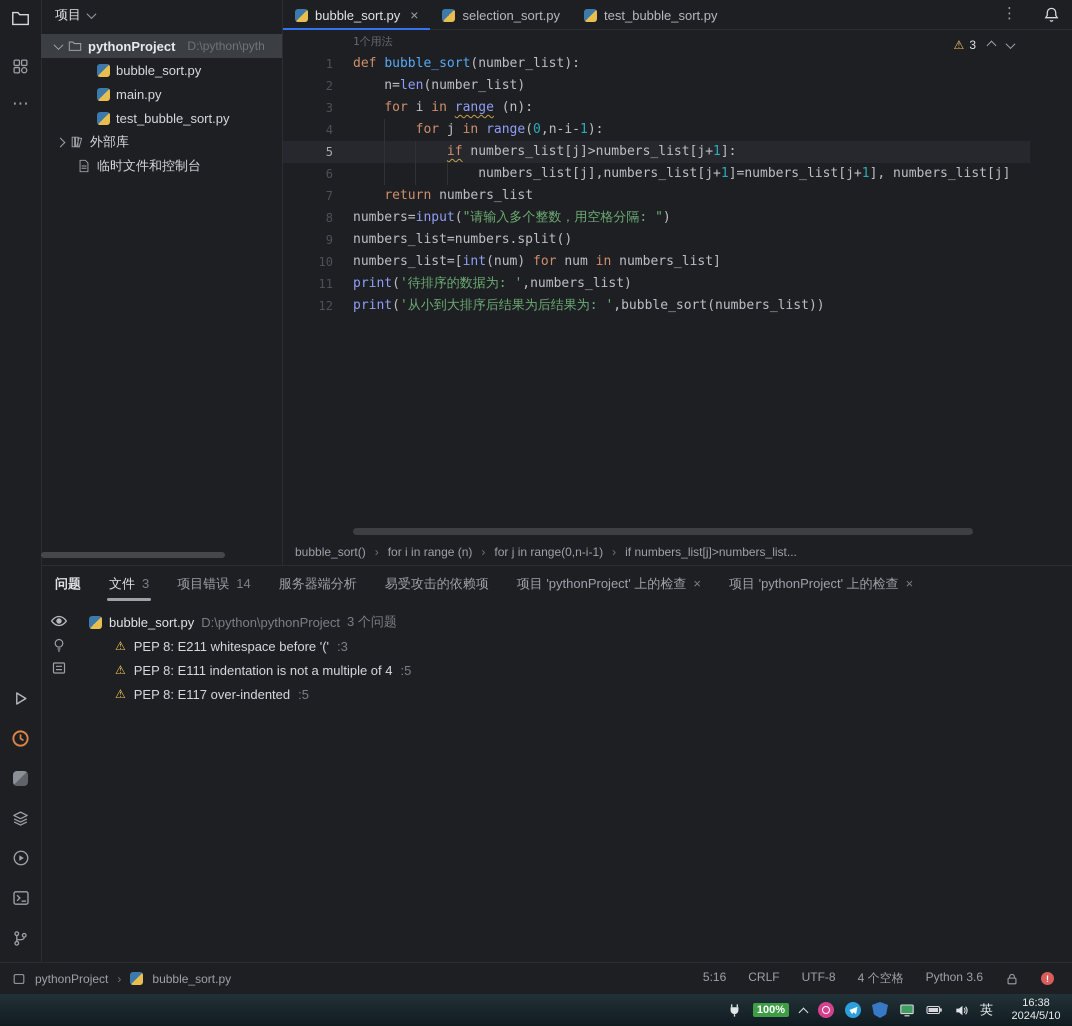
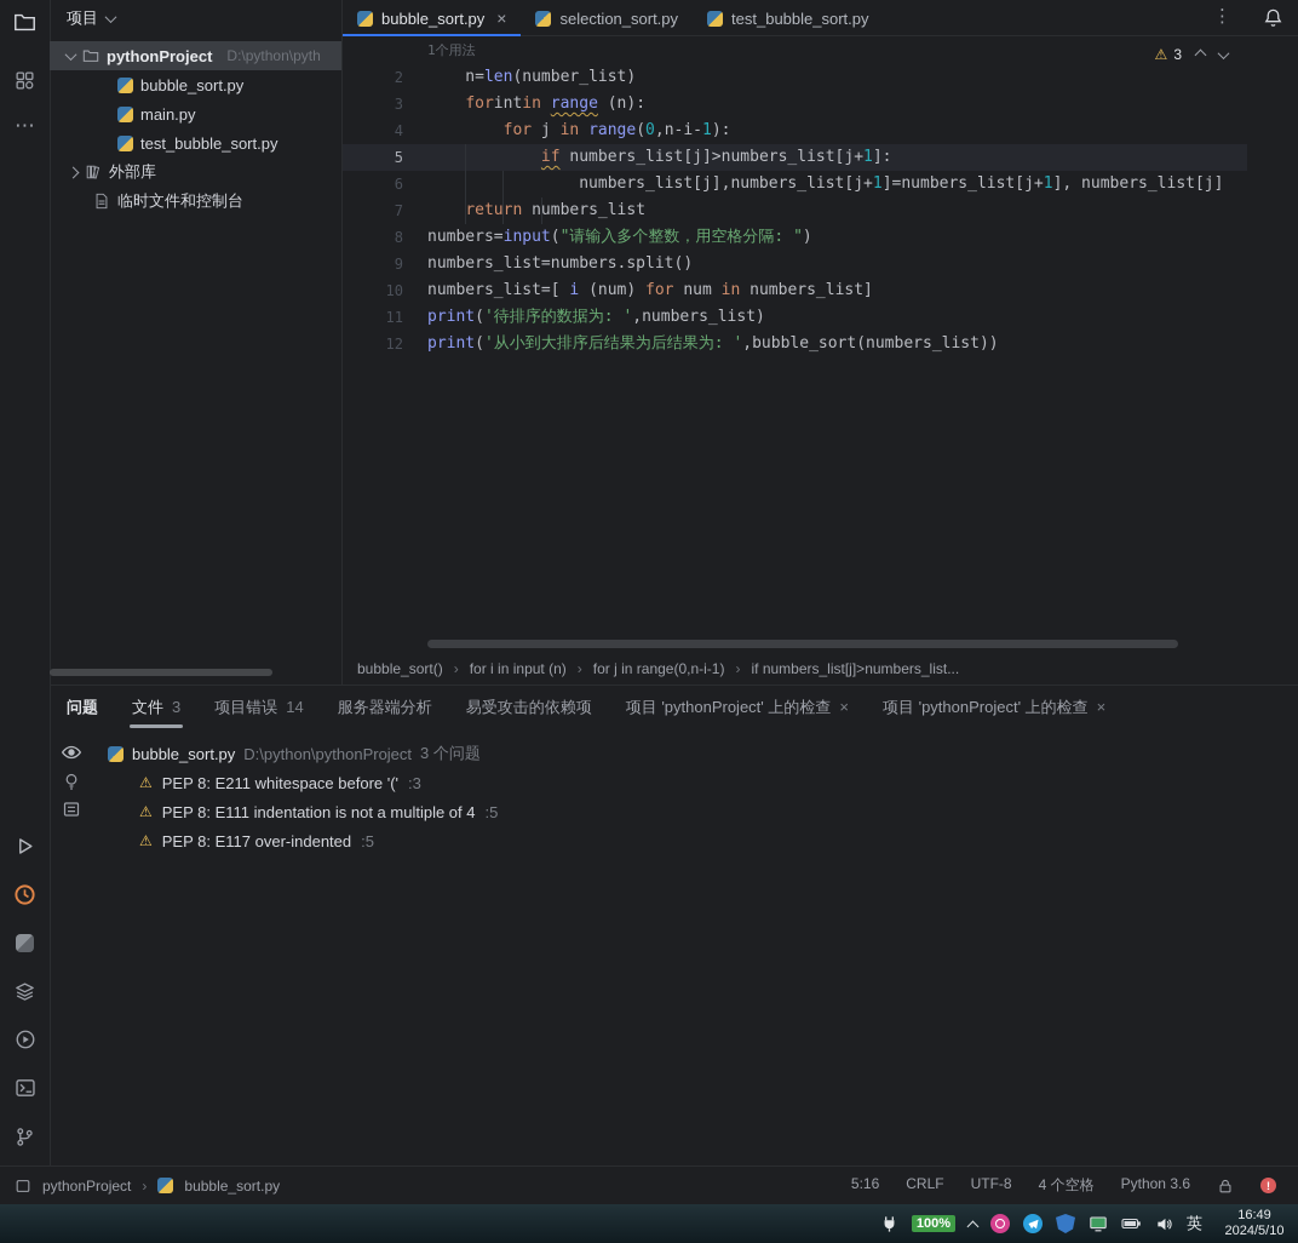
  ⋯
  项目
  pythonProject
  D:\python\pyth
  bubble_sort.py
  main.py
  test_bubble_sort.py
  外部库
  临时文件和控制台
  bubble_sort.py
  ×
  selection_sort.py
  test_bubble_sort.py
  ⋮
  1个用法
- 1
- def bubble_sort(number_list):
  2
  n=len(number_list)
  3
- for i in range (n):
+ forintin range (n):
  4
  for j in range(0,n-i-1):
  5
  if numbers_list[j]>numbers_list[j+1]:
  6
  numbers_list[j],numbers_list[j+1]=numbers_list[j+1], numbers_list[j]
  7
  return numbers_list
  8
  numbers=input("请输入多个整数，用空格分隔: ")
  9
  numbers_list=numbers.split()
  10
- numbers_list=[int(num) for num in numbers_list]
+ numbers_list=[ i (num) for num in numbers_list]
  11
  print('待排序的数据为: ',numbers_list)
  12
  print('从小到大排序后结果为后结果为: ',bubble_sort(numbers_list))
  ⚠
  3
  bubble_sort()
  ›
- for i in range (n)
+ for i in input (n)
  ›
  for j in range(0,n-i-1)
  ›
  if numbers_list[j]>numbers_list...
  问题
  文件
  3
  项目错误
  14
  服务器端分析
  易受攻击的依赖项
  项目 'pythonProject' 上的检查
  ×
  项目 'pythonProject' 上的检查
  ×
  bubble_sort.py
  D:\python\pythonProject
  3 个问题
  ⚠
  PEP 8: E211 whitespace before '('
  :3
  ⚠
  PEP 8: E111 indentation is not a multiple of 4
  :5
  ⚠
  PEP 8: E117 over-indented
  :5
  pythonProject
  ›
  bubble_sort.py
  5:16
  CRLF
  UTF-8
  4 个空格
  Python 3.6
  !
  100%
  英
- 16:38
+ 16:49
  2024/5/10
